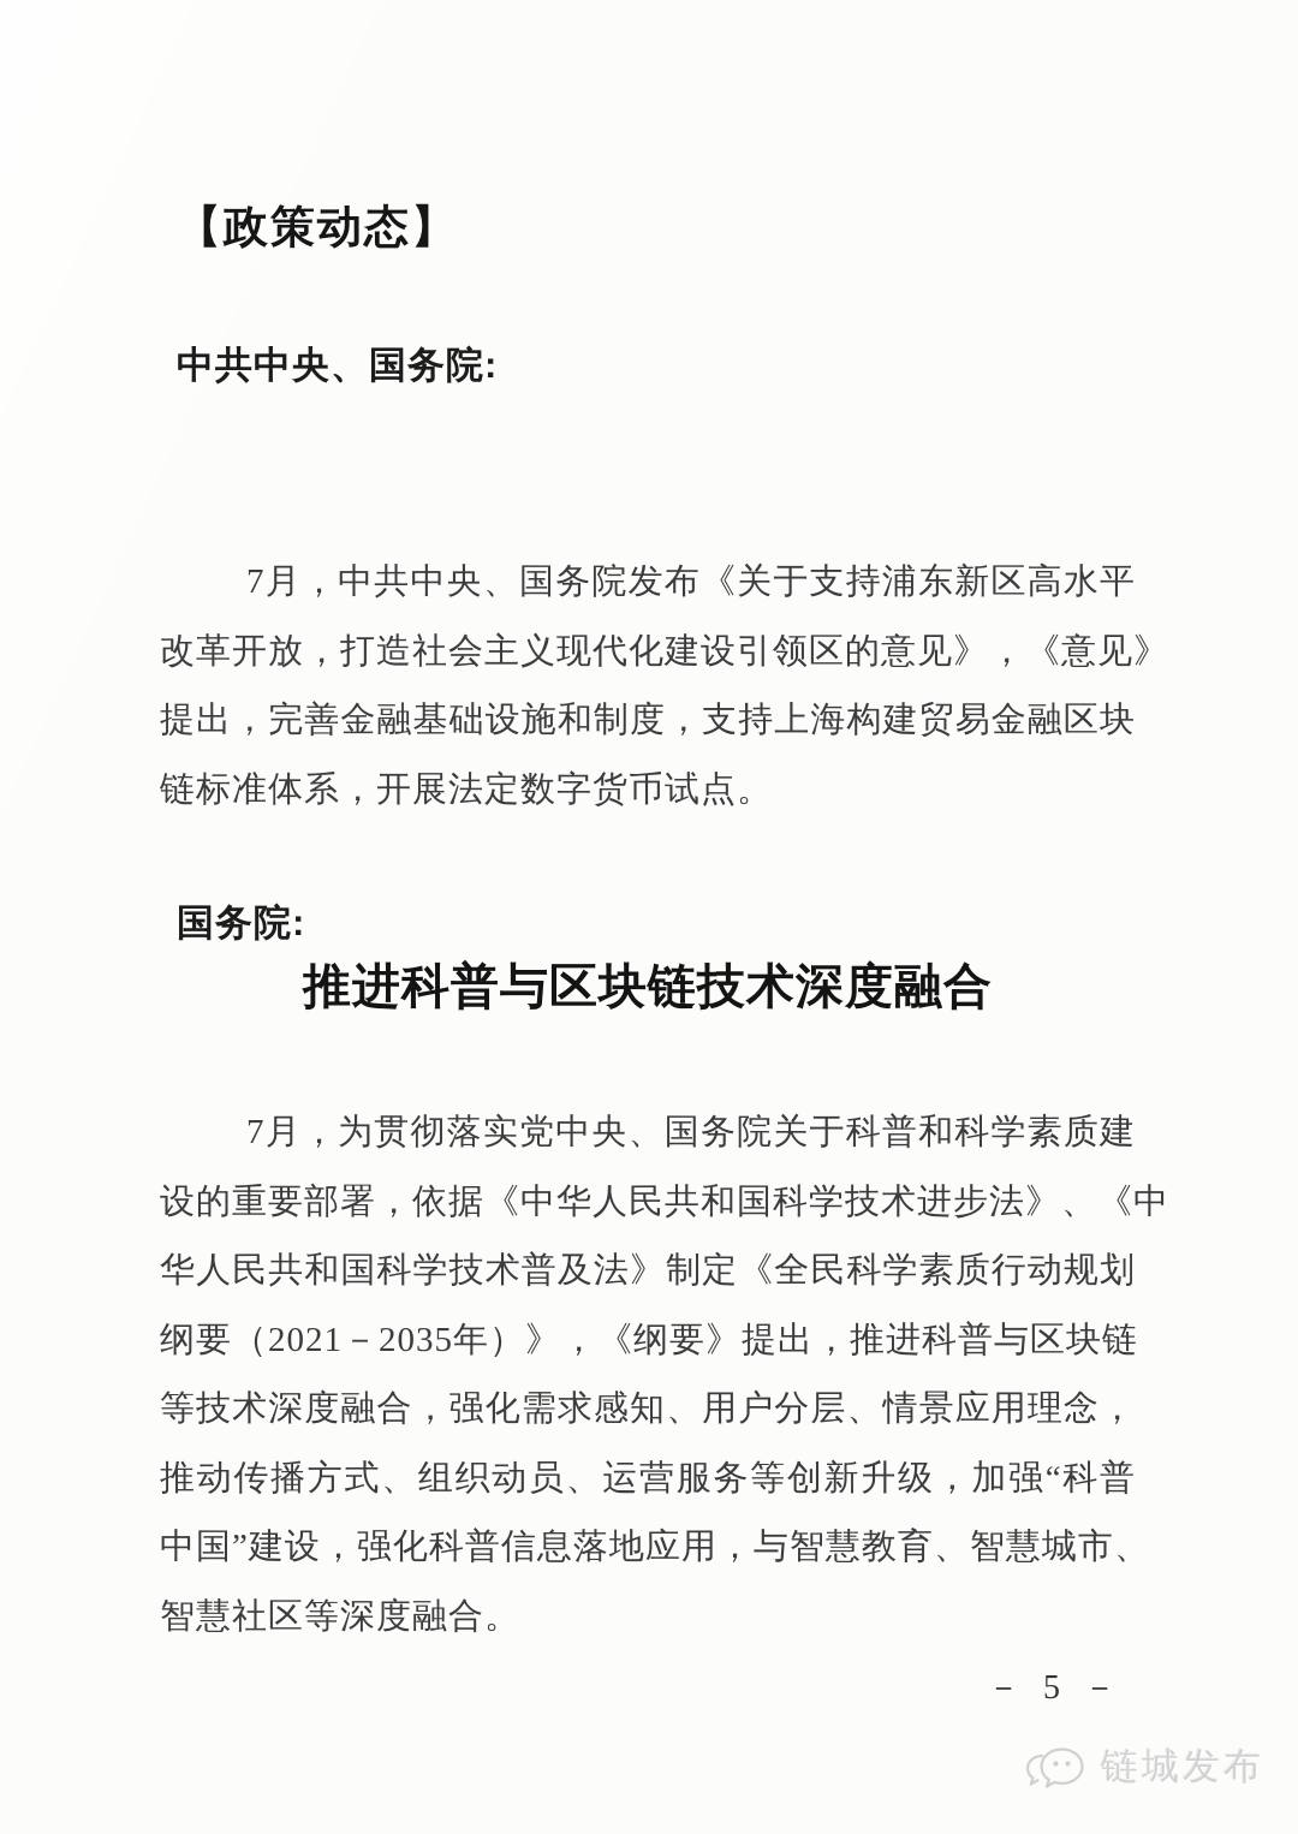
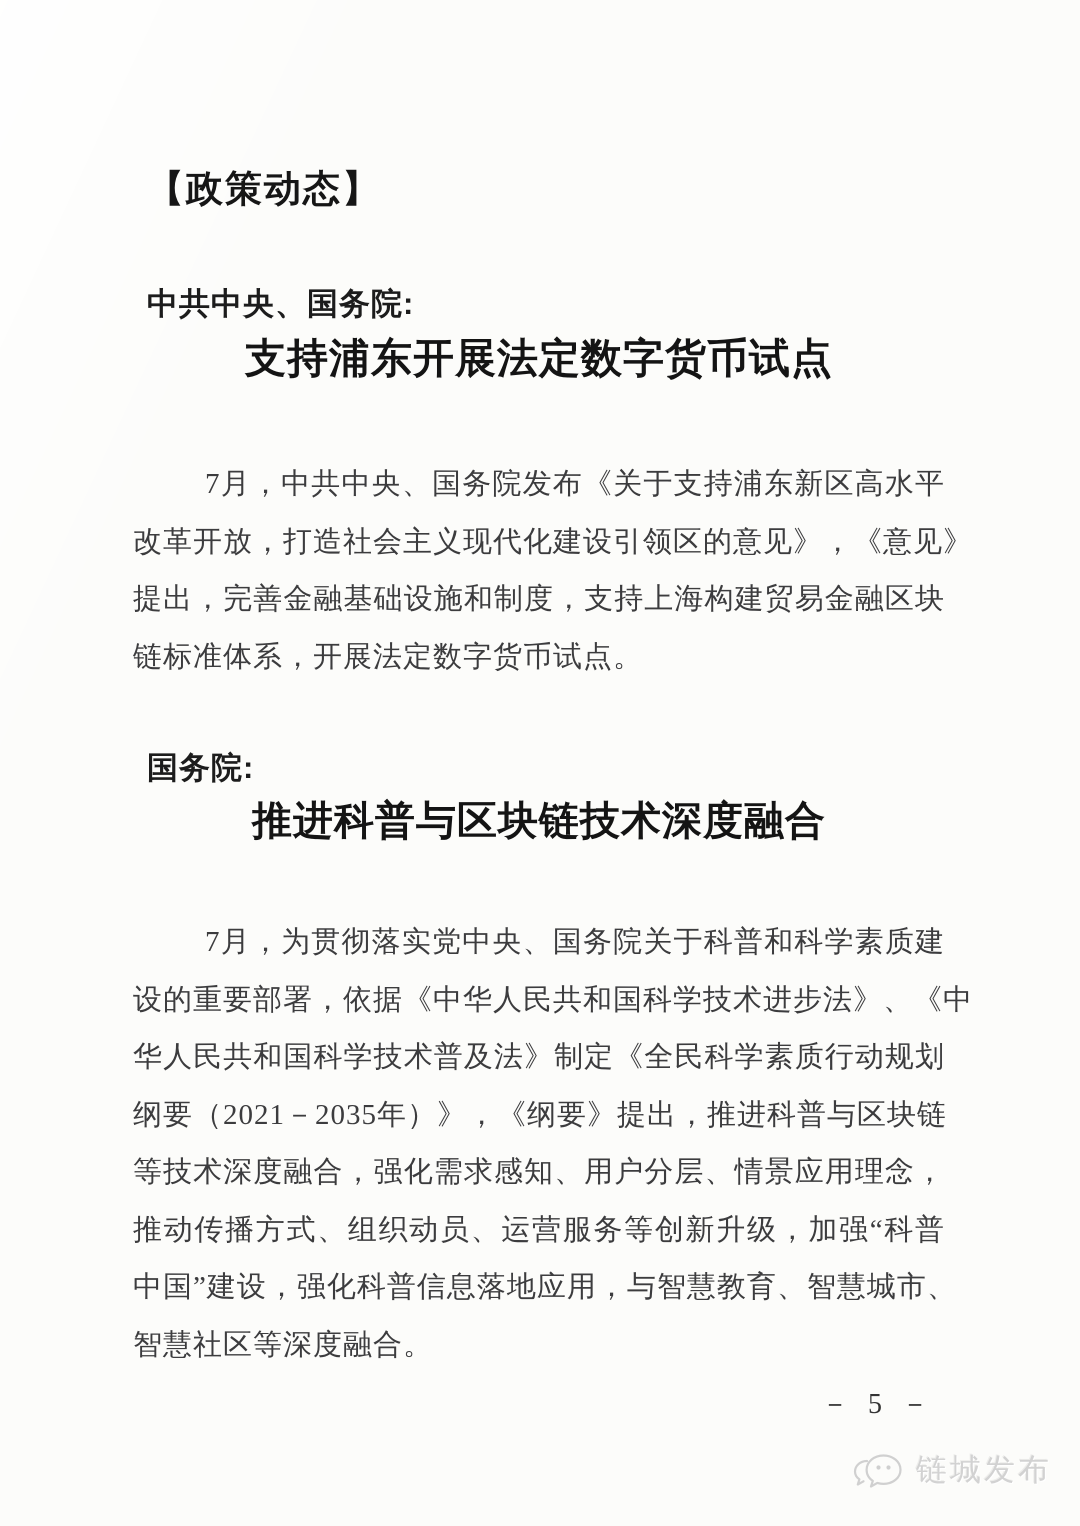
  【政策动态】
  中共中央、国务院:
+ 支持浦东开展法定数字货币试点
  7月，中共中央、国务院发布《关于支持浦东新区高水平
  改革开放，打造社会主义现代化建设引领区的意见》，《意见》
  提出，完善金融基础设施和制度，支持上海构建贸易金融区块
  链标准体系，开展法定数字货币试点。
  国务院:
  推进科普与区块链技术深度融合
  7月，为贯彻落实党中央、国务院关于科普和科学素质建
  设的重要部署，依据《中华人民共和国科学技术进步法》、《中
  华人民共和国科学技术普及法》制定《全民科学素质行动规划
  纲要（2021－2035年）》，《纲要》提出，推进科普与区块链
  等技术深度融合，强化需求感知、用户分层、情景应用理念，
  推动传播方式、组织动员、运营服务等创新升级，加强“科普
  中国”建设，强化科普信息落地应用，与智慧教育、智慧城市、
  智慧社区等深度融合。
  － 5 －
  链城发布
